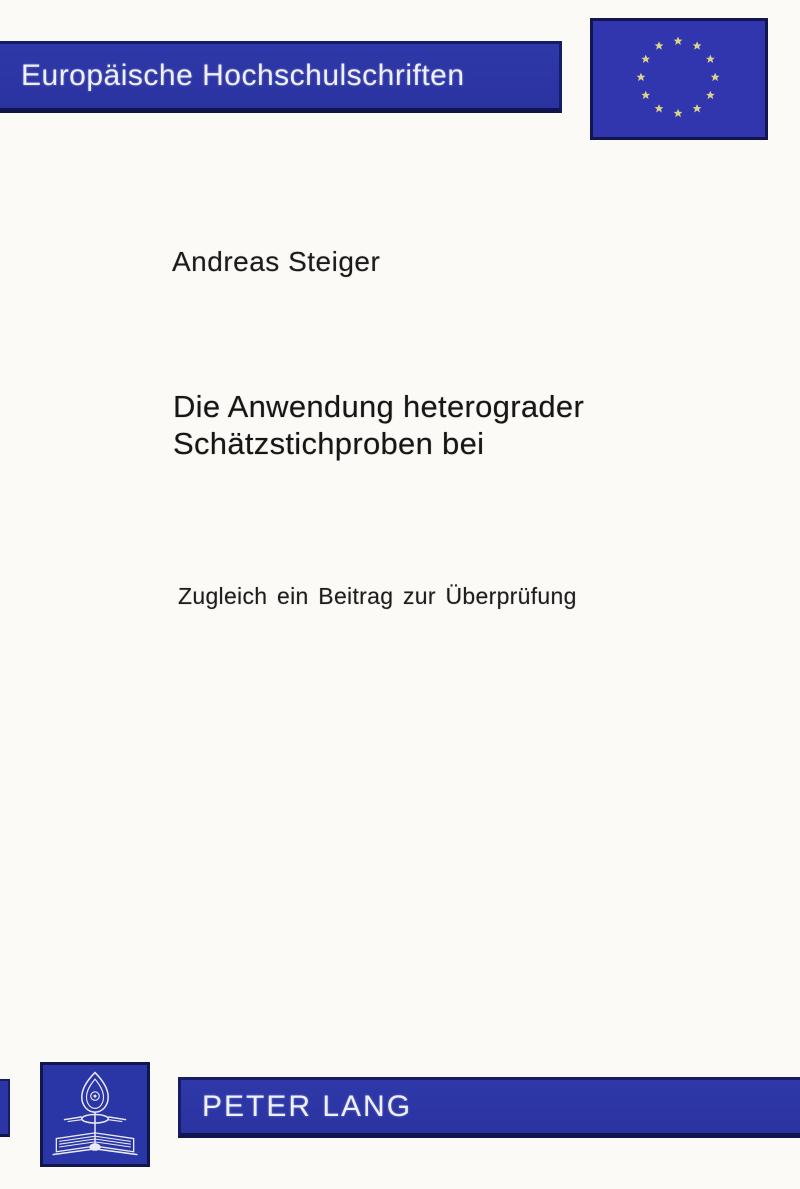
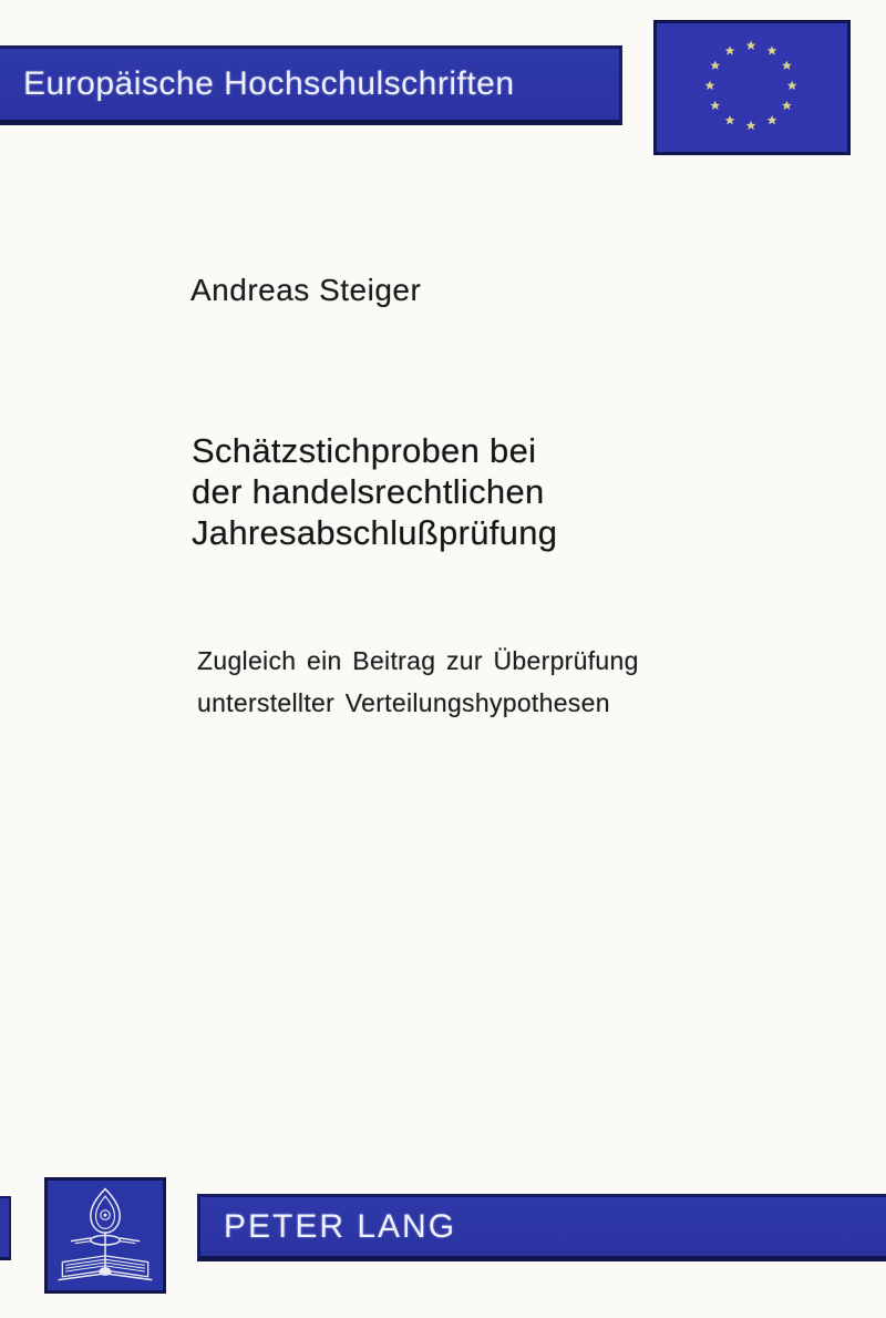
  Europäische Hochschulschriften
  Andreas Steiger
- Die Anwendung heterograder
  Schätzstichproben bei
+ der handelsrechtlichen
+ Jahresabschlußprüfung
  Zugleich ein Beitrag zur Überprüfung
+ unterstellter Verteilungshypothesen
  PETER LANG
